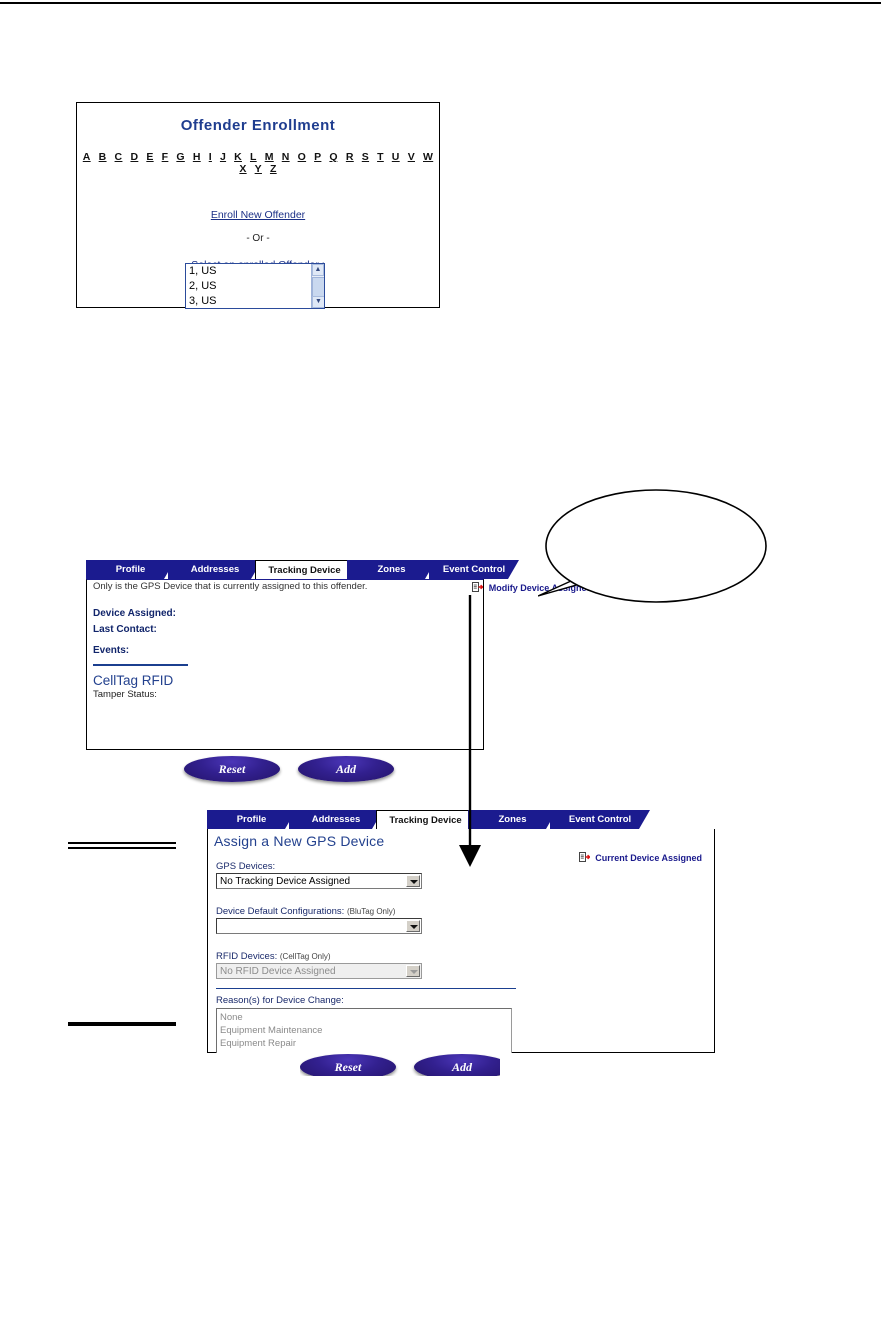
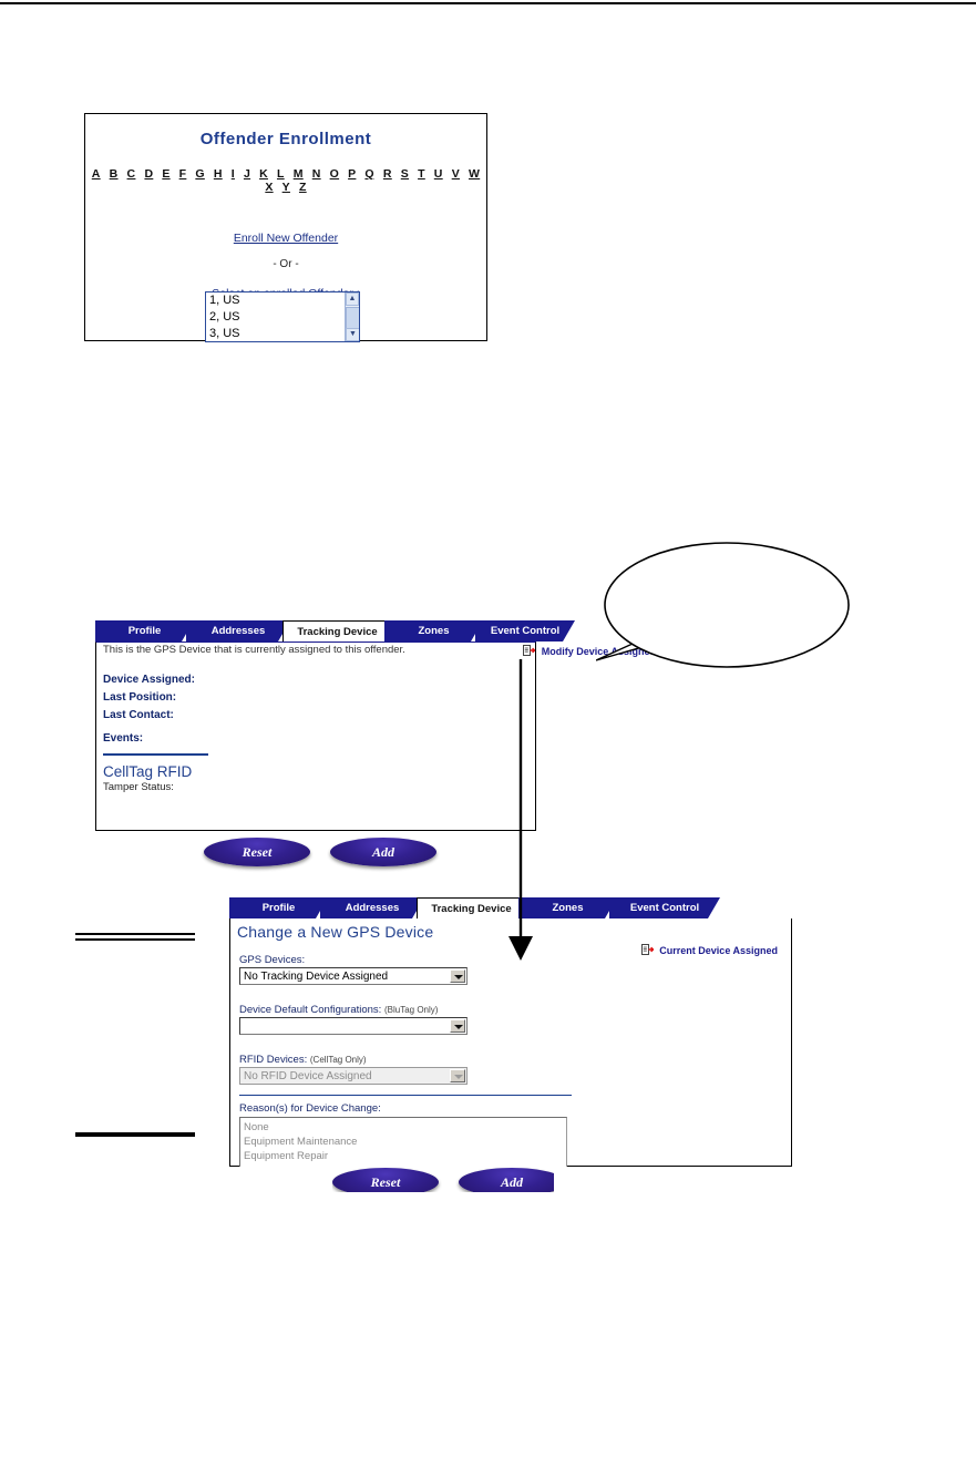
  Offender Enrollment
  A B C D E F G H I J K L M N O P Q R S T U V W X Y Z
  Enroll New Offender
  - Or -
  1, US
  2, US
  3, US
  Profile
  Addresses
  Tracking Device
  Zones
  Event Control
- Only is the GPS Device that is currently assigned to this offender.
+ This is the GPS Device that is currently assigned to this offender.
  Device Assigned:
+ Last Position:
  Last Contact:
  Events:
  CellTag RFID
  Tamper Status:
  Modify Deviceign
  Reset
  Add
  Profile
  Addresses
  Tracking Device
  Zones
  Event Control
- Assign a New GPS Device
+ Change a New GPS Device
  Current Device Assigned
  GPS Devices:
  No Tracking Device Assigned
  Device Default Configurations: (BluTag Only)
  RFID Devices: (CellTag Only)
  No RFID Device Assigned
  Reason(s) for Device Change:
  None
  Equipment Maintenance
  Equipment Repair
  Reset
  Add
